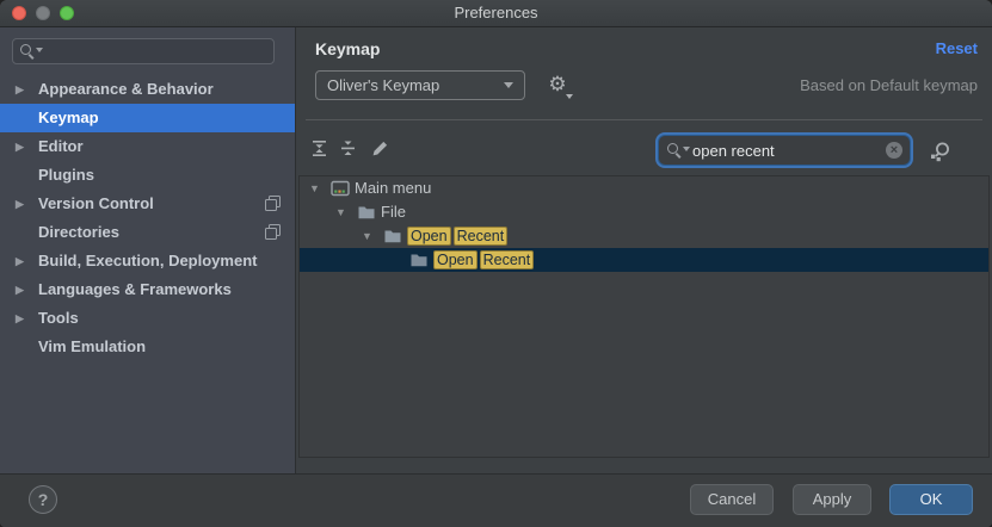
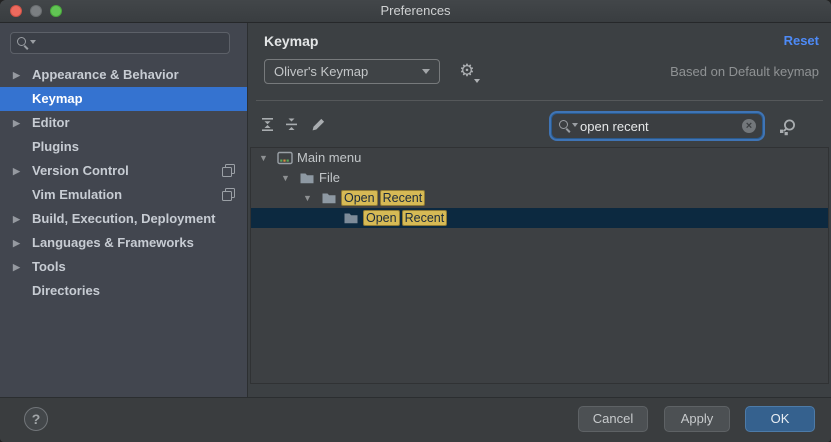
  Preferences
  ▶
  Appearance & Behavior
  Keymap
  ▶
  Editor
  Plugins
  ▶
  Version Control
- Directories
+ Vim Emulation
  ▶
  Build, Execution, Deployment
  ▶
  Languages & Frameworks
  ▶
  Tools
- Vim Emulation
+ Directories
  Keymap
  Reset
  Oliver's Keymap
  ⚙
  Based on Default keymap
  open recent
  ×
  ▼
  Main menu
  ▼
  File
  ▼
  Open Recent
  Open Recent
  ?
  Cancel
  Apply
  OK
